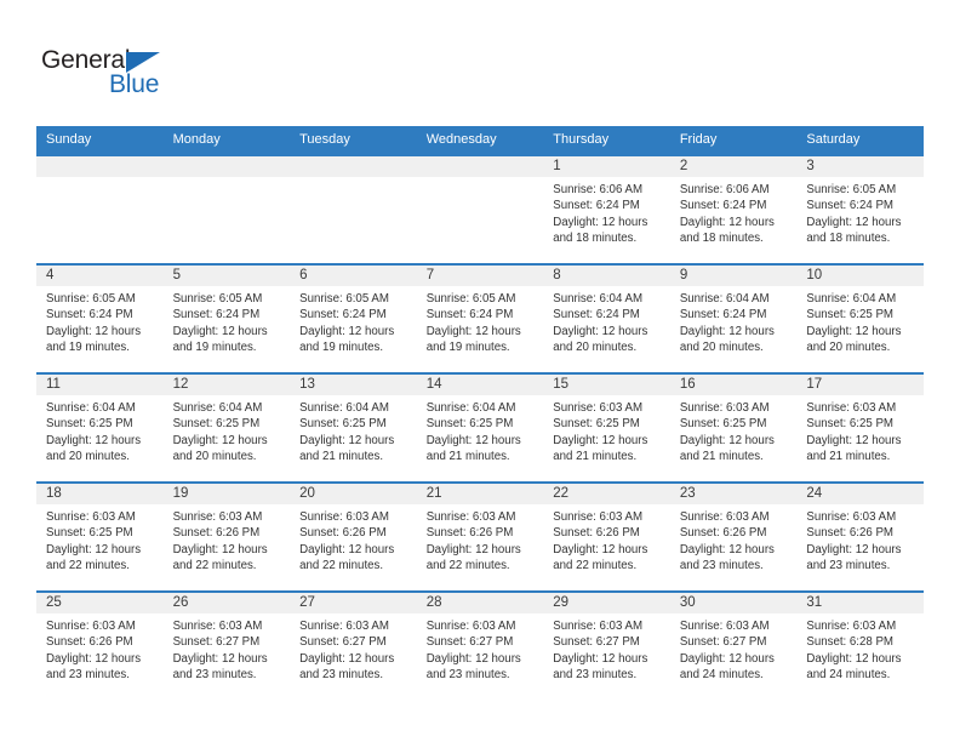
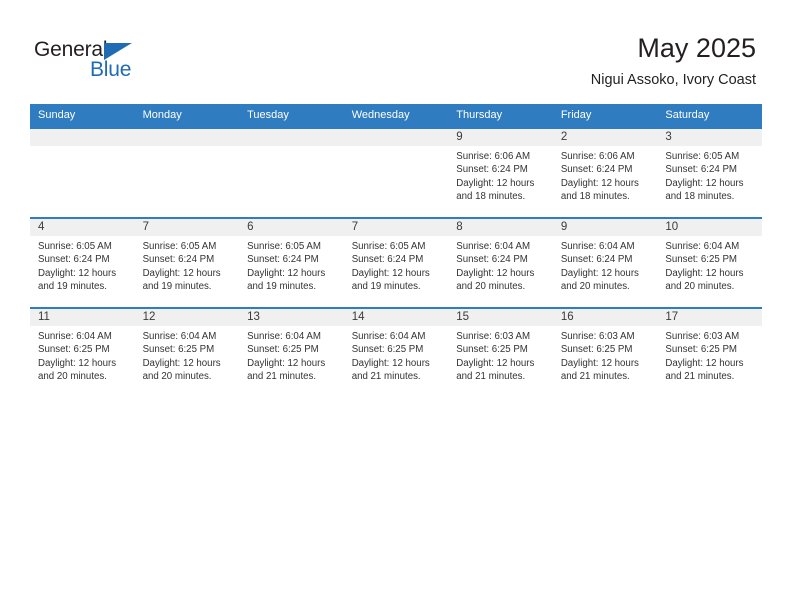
  General
  Blue
+ May 2025
+ Nigui Assoko, Ivory Coast
  Sunday	Monday	Tuesday	Wednesday	Thursday	Friday	Saturday
- 				1Sunrise: 6:06 AMSunset: 6:24 PMDaylight: 12 hoursand 18 minutes.	2Sunrise: 6:06 AMSunset: 6:24 PMDaylight: 12 hoursand 18 minutes.	3Sunrise: 6:05 AMSunset: 6:24 PMDaylight: 12 hoursand 18 minutes.
+ 				9Sunrise: 6:06 AMSunset: 6:24 PMDaylight: 12 hoursand 18 minutes.	2Sunrise: 6:06 AMSunset: 6:24 PMDaylight: 12 hoursand 18 minutes.	3Sunrise: 6:05 AMSunset: 6:24 PMDaylight: 12 hoursand 18 minutes.
- 4Sunrise: 6:05 AMSunset: 6:24 PMDaylight: 12 hoursand 19 minutes.	5Sunrise: 6:05 AMSunset: 6:24 PMDaylight: 12 hoursand 19 minutes.	6Sunrise: 6:05 AMSunset: 6:24 PMDaylight: 12 hoursand 19 minutes.	7Sunrise: 6:05 AMSunset: 6:24 PMDaylight: 12 hoursand 19 minutes.	8Sunrise: 6:04 AMSunset: 6:24 PMDaylight: 12 hoursand 20 minutes.	9Sunrise: 6:04 AMSunset: 6:24 PMDaylight: 12 hoursand 20 minutes.	10Sunrise: 6:04 AMSunset: 6:25 PMDaylight: 12 hoursand 20 minutes.
+ 4Sunrise: 6:05 AMSunset: 6:24 PMDaylight: 12 hoursand 19 minutes.	7Sunrise: 6:05 AMSunset: 6:24 PMDaylight: 12 hoursand 19 minutes.	6Sunrise: 6:05 AMSunset: 6:24 PMDaylight: 12 hoursand 19 minutes.	7Sunrise: 6:05 AMSunset: 6:24 PMDaylight: 12 hoursand 19 minutes.	8Sunrise: 6:04 AMSunset: 6:24 PMDaylight: 12 hoursand 20 minutes.	9Sunrise: 6:04 AMSunset: 6:24 PMDaylight: 12 hoursand 20 minutes.	10Sunrise: 6:04 AMSunset: 6:25 PMDaylight: 12 hoursand 20 minutes.
  11Sunrise: 6:04 AMSunset: 6:25 PMDaylight: 12 hoursand 20 minutes.	12Sunrise: 6:04 AMSunset: 6:25 PMDaylight: 12 hoursand 20 minutes.	13Sunrise: 6:04 AMSunset: 6:25 PMDaylight: 12 hoursand 21 minutes.	14Sunrise: 6:04 AMSunset: 6:25 PMDaylight: 12 hoursand 21 minutes.	15Sunrise: 6:03 AMSunset: 6:25 PMDaylight: 12 hoursand 21 minutes.	16Sunrise: 6:03 AMSunset: 6:25 PMDaylight: 12 hoursand 21 minutes.	17Sunrise: 6:03 AMSunset: 6:25 PMDaylight: 12 hoursand 21 minutes.
- 18Sunrise: 6:03 AMSunset: 6:25 PMDaylight: 12 hoursand 22 minutes.	19Sunrise: 6:03 AMSunset: 6:26 PMDaylight: 12 hoursand 22 minutes.	20Sunrise: 6:03 AMSunset: 6:26 PMDaylight: 12 hoursand 22 minutes.	21Sunrise: 6:03 AMSunset: 6:26 PMDaylight: 12 hoursand 22 minutes.	22Sunrise: 6:03 AMSunset: 6:26 PMDaylight: 12 hoursand 22 minutes.	23Sunrise: 6:03 AMSunset: 6:26 PMDaylight: 12 hoursand 23 minutes.	24Sunrise: 6:03 AMSunset: 6:26 PMDaylight: 12 hoursand 23 minutes.
- 25Sunrise: 6:03 AMSunset: 6:26 PMDaylight: 12 hoursand 23 minutes.	26Sunrise: 6:03 AMSunset: 6:27 PMDaylight: 12 hoursand 23 minutes.	27Sunrise: 6:03 AMSunset: 6:27 PMDaylight: 12 hoursand 23 minutes.	28Sunrise: 6:03 AMSunset: 6:27 PMDaylight: 12 hoursand 23 minutes.	29Sunrise: 6:03 AMSunset: 6:27 PMDaylight: 12 hoursand 23 minutes.	30Sunrise: 6:03 AMSunset: 6:27 PMDaylight: 12 hoursand 24 minutes.	31Sunrise: 6:03 AMSunset: 6:28 PMDaylight: 12 hoursand 24 minutes.
